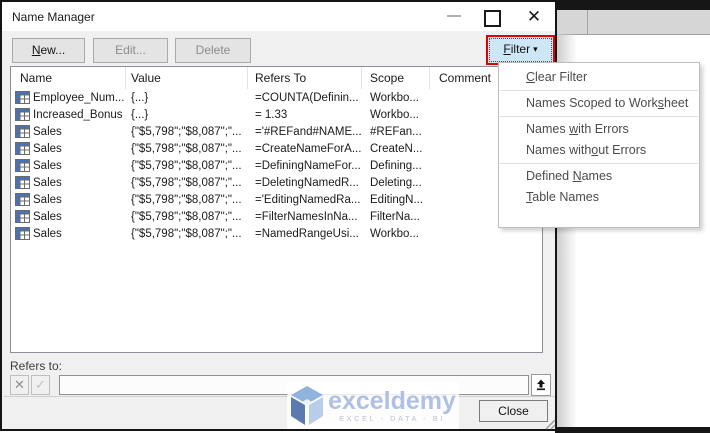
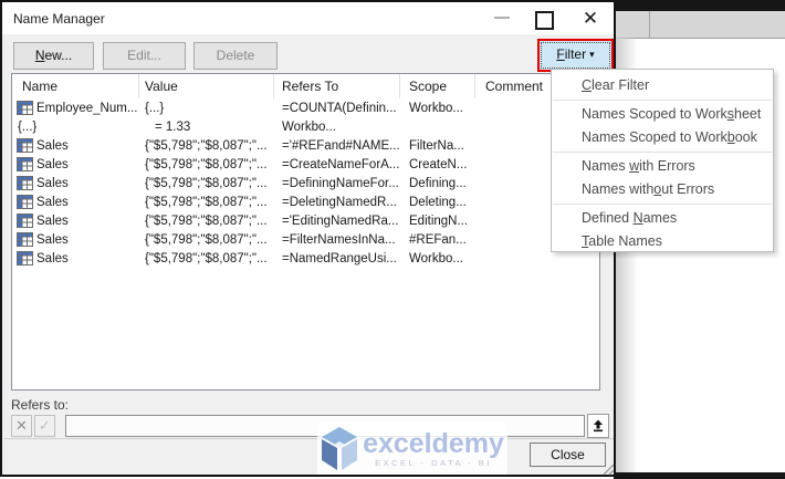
  Name Manager
  ✕
  New...
  Edit...
  Delete
  Filter ▾
  Name
  Value
  Refers To
  Scope
  Comment
  Employee_Num...
  {...}
  =COUNTA(Definin...
  Workbo...
- Increased_Bonus
  {...}
  = 1.33
  Workbo...
  Sales
  {"$5,798";"$8,087";"...
  ='#REFand#NAME...
- #REFan...
+ FilterNa...
  Sales
  {"$5,798";"$8,087";"...
  =CreateNameForA...
  CreateN...
  Sales
  {"$5,798";"$8,087";"...
  =DefiningNameFor...
  Defining...
  Sales
  {"$5,798";"$8,087";"...
  =DeletingNamedR...
  Deleting...
  Sales
  {"$5,798";"$8,087";"...
  ='EditingNamedRa...
  EditingN...
  Sales
  {"$5,798";"$8,087";"...
  =FilterNamesInNa...
- FilterNa...
+ #REFan...
  Sales
  {"$5,798";"$8,087";"...
  =NamedRangeUsi...
  Workbo...
  Refers to:
  ✕
  ✓
  exceldemy
  EXCEL - DATA - BI
  Close
  Clear Filter
  Names Scoped to Worksheet
+ Names Scoped to Workbook
  Names with Errors
  Names without Errors
  Defined Names
  Table Names
